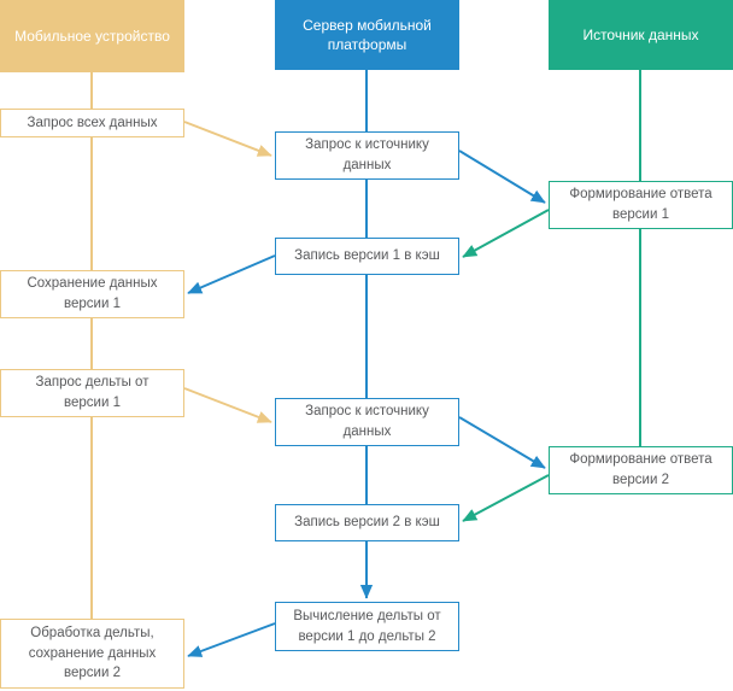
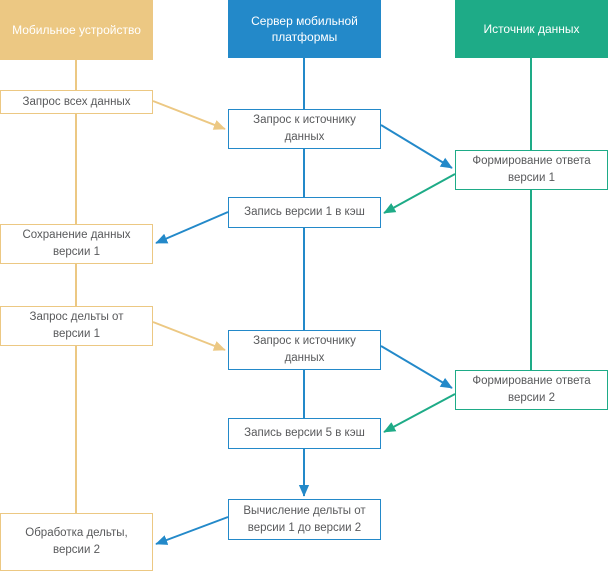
  Мобильное устройство
  Сервер мобильной платформы
  Источник данных
  Запрос всех данных
  Запрос к источнику
  данных
  Формирование ответа
  версии 1
  Запись версии 1 в кэш
  Сохранение данных
  версии 1
  Запрос дельты от
  версии 1
  Запрос к источнику
  данных
  Формирование ответа
  версии 2
- Запись версии 2 в кэш
+ Запись версии 5 в кэш
  Вычисление дельты от
- версии 1 до дельты 2
+ версии 1 до версии 2
  Обработка дельты,
- сохранение данных
  версии 2
